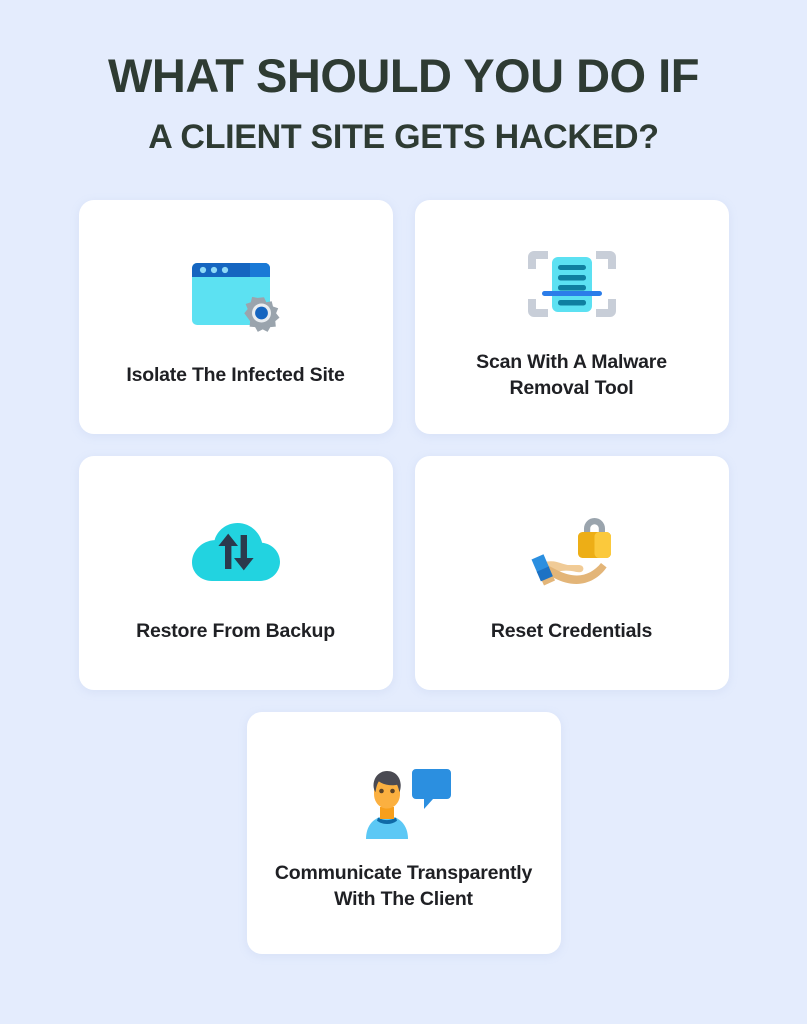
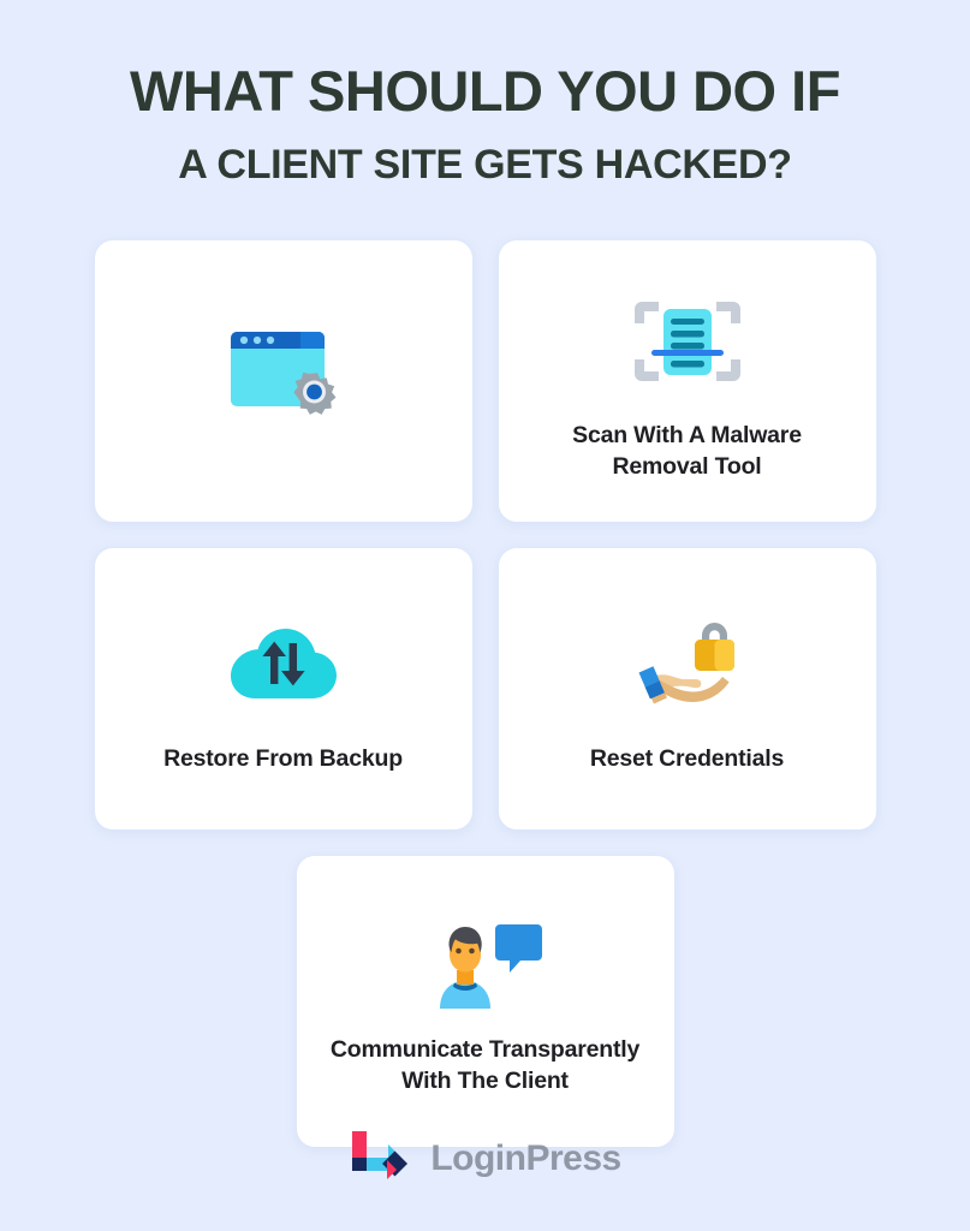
  WHAT SHOULD YOU DO IF
  A CLIENT SITE GETS HACKED?
- Isolate The Infected Site
  Scan With A Malware Removal Tool
  Restore From Backup
  Reset Credentials
  Communicate Transparently With The Client
+ LoginPress
